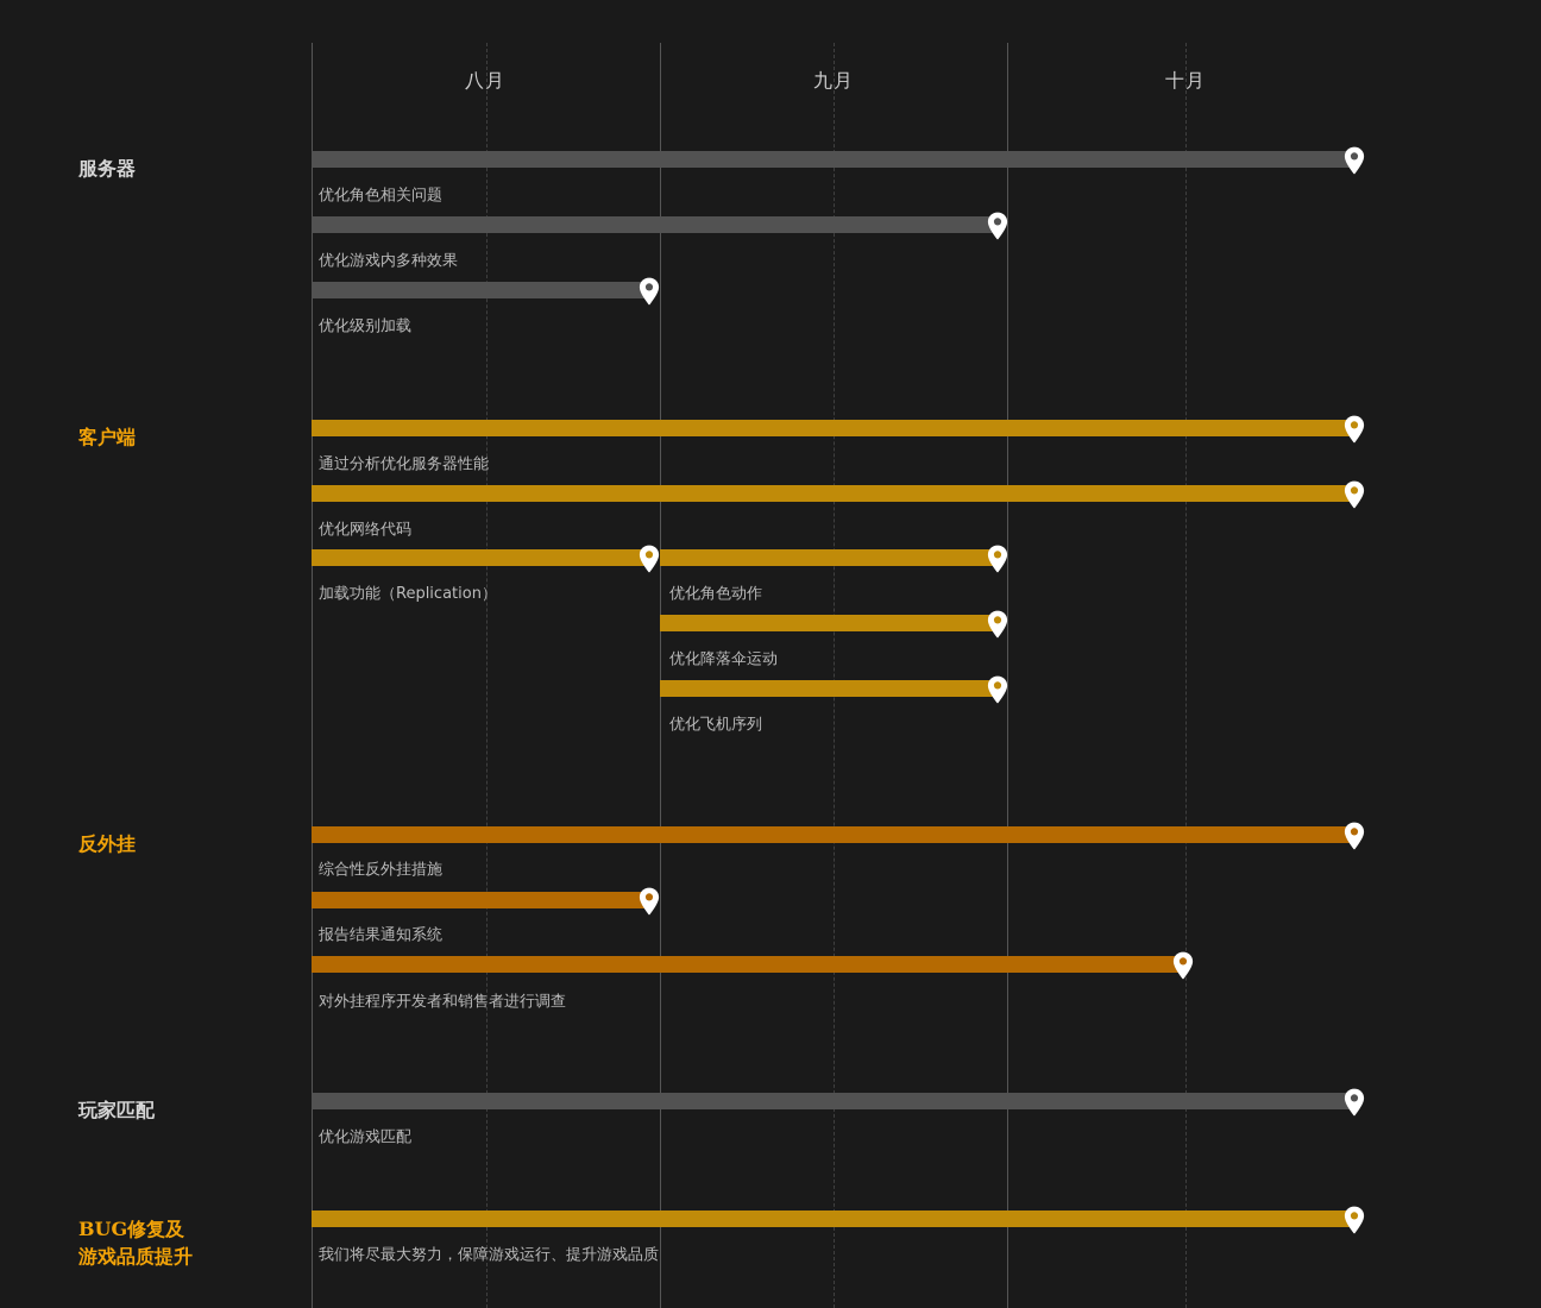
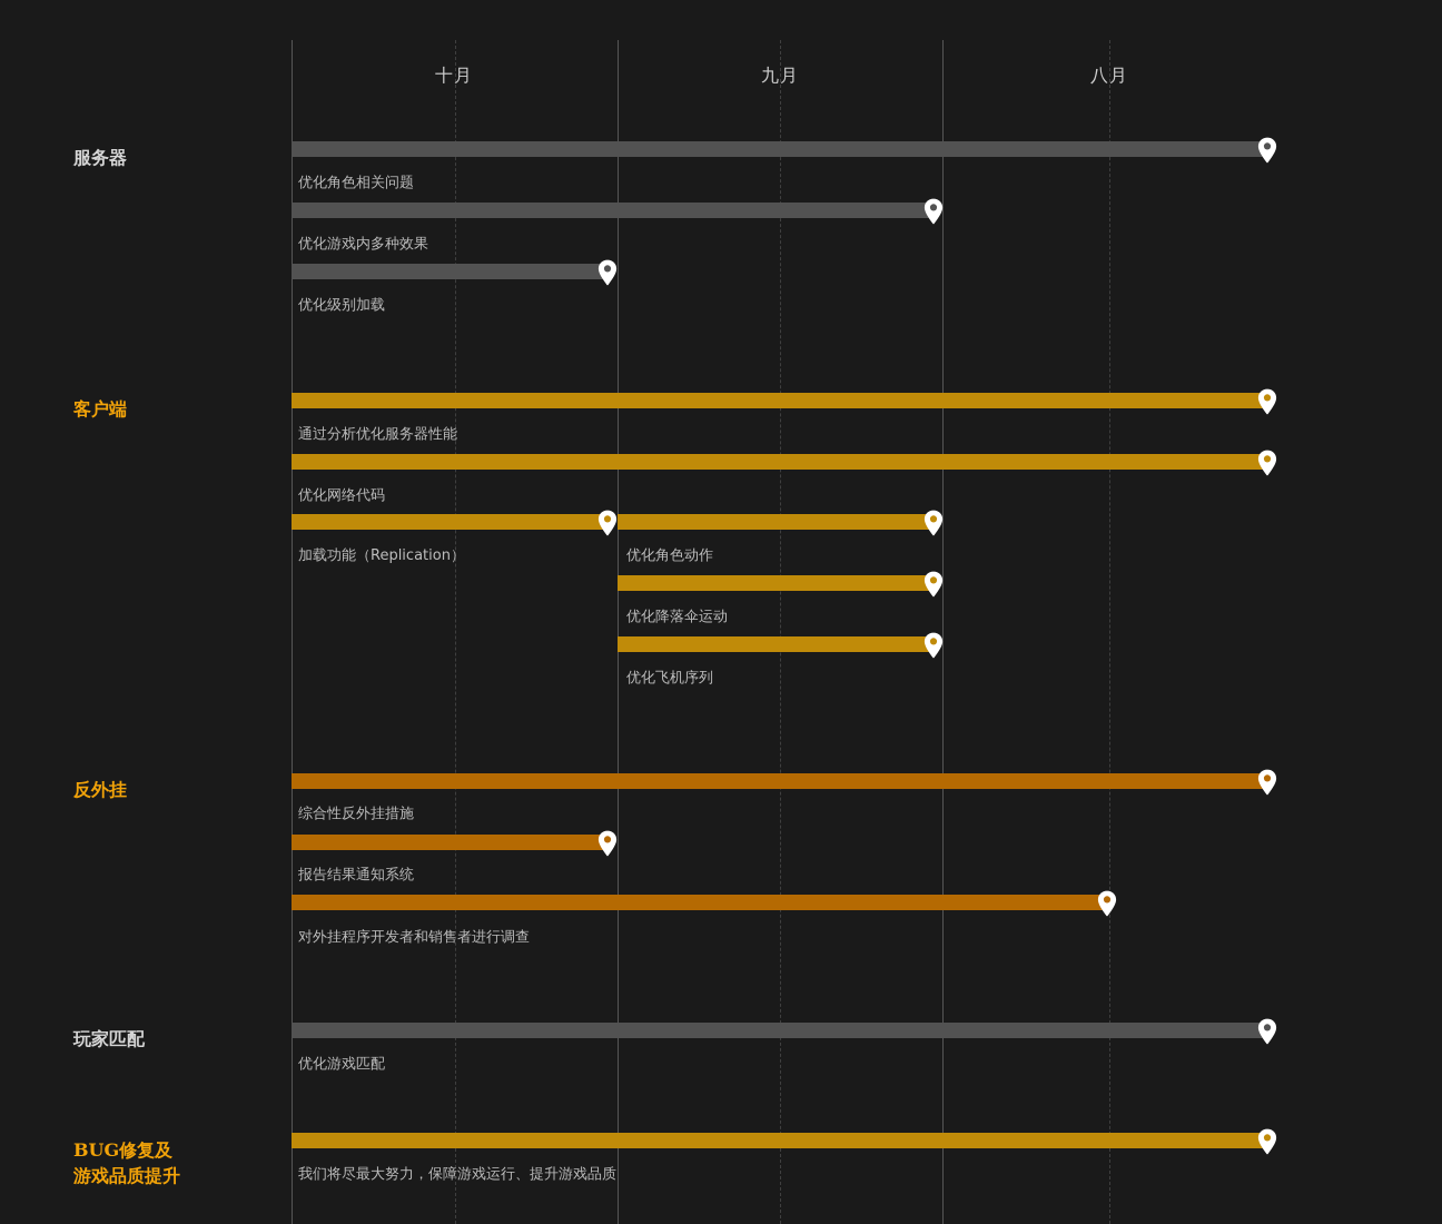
- 八月
+ 十月
  九月
- 十月
+ 八月
  服务器
  客户端
  反外挂
  玩家匹配
  BUG修复及
  游戏品质提升
  优化角色相关问题
  优化游戏内多种效果
  优化级别加载
  通过分析优化服务器性能
  优化网络代码
  加载功能（Replication）
  优化角色动作
  优化降落伞运动
  优化飞机序列
  综合性反外挂措施
  报告结果通知系统
  对外挂程序开发者和销售者进行调查
  优化游戏匹配
  我们将尽最大努力，保障游戏运行、提升游戏品质
